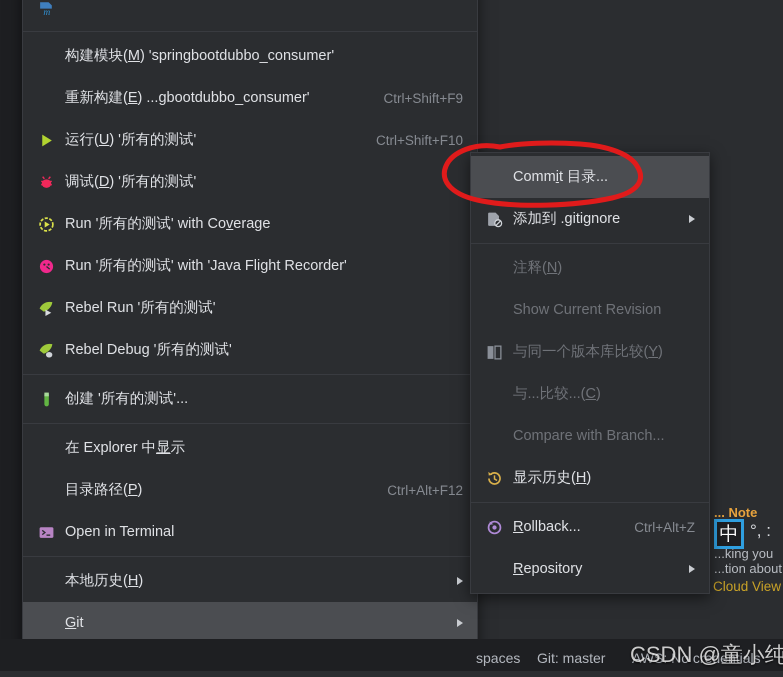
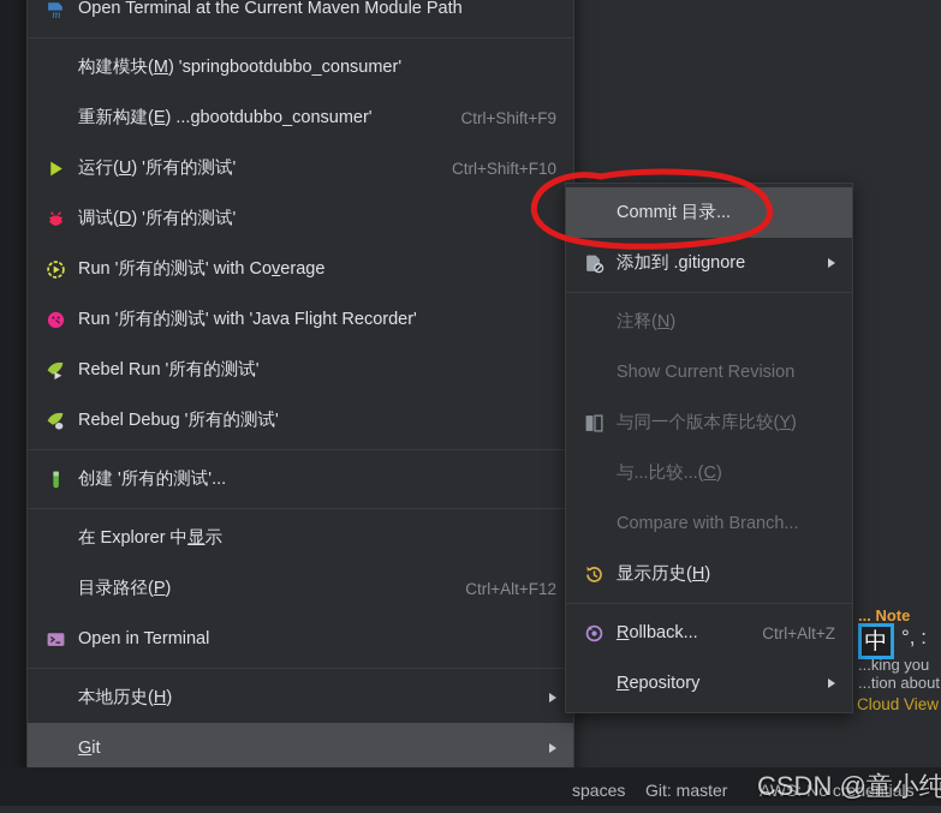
  ... Note
  ...king you
  ...tion about
  中
  °, :
  Cloud View
  m
+ Open Terminal at the Current Maven Module Path
  构建模块(M) 'springbootdubbo_consumer'
  重新构建(E) ...gbootdubbo_consumer'
  Ctrl+Shift+F9
  运行(U) '所有的测试'
  Ctrl+Shift+F10
  调试(D) '所有的测试'
  Run '所有的测试' with Coverage
  Run '所有的测试' with 'Java Flight Recorder'
  Rebel Run '所有的测试'
  Rebel Debug '所有的测试'
  创建 '所有的测试'...
  在 Explorer 中显示
  目录路径(P)
  Ctrl+Alt+F12
  Open in Terminal
  本地历史(H)
  Git
  Commit 目录...
  添加到 .gitignore
  注释(N)
  Show Current Revision
  与同一个版本库比较(Y)
  与...比较...(C)
  Compare with Branch...
  显示历史(H)
  Rollback...
  Ctrl+Alt+Z
  Repository
  spaces
  Git: master
  AWS: No credentials
  CSDN @童小纯
